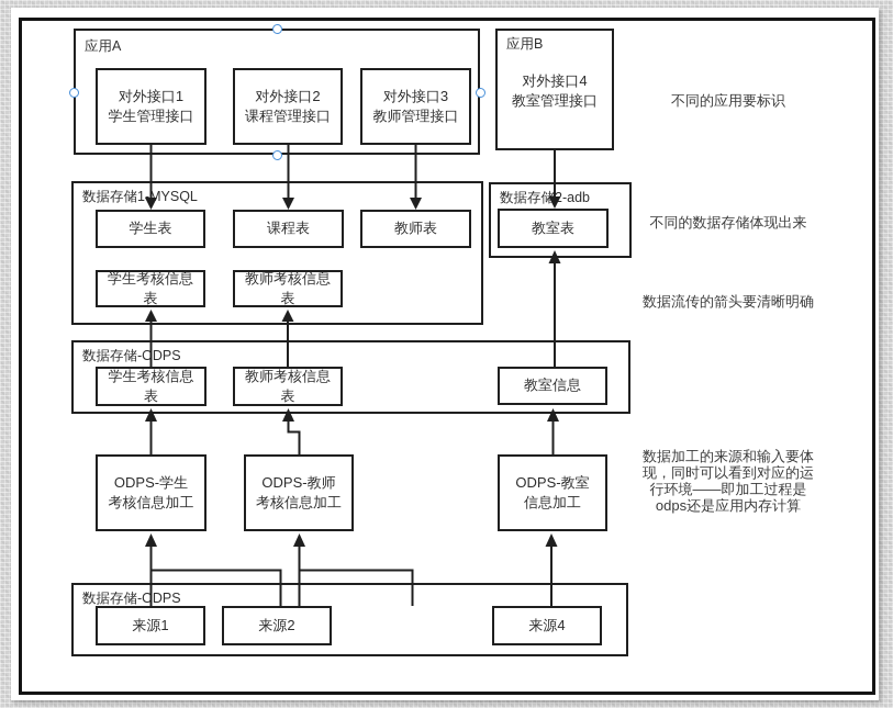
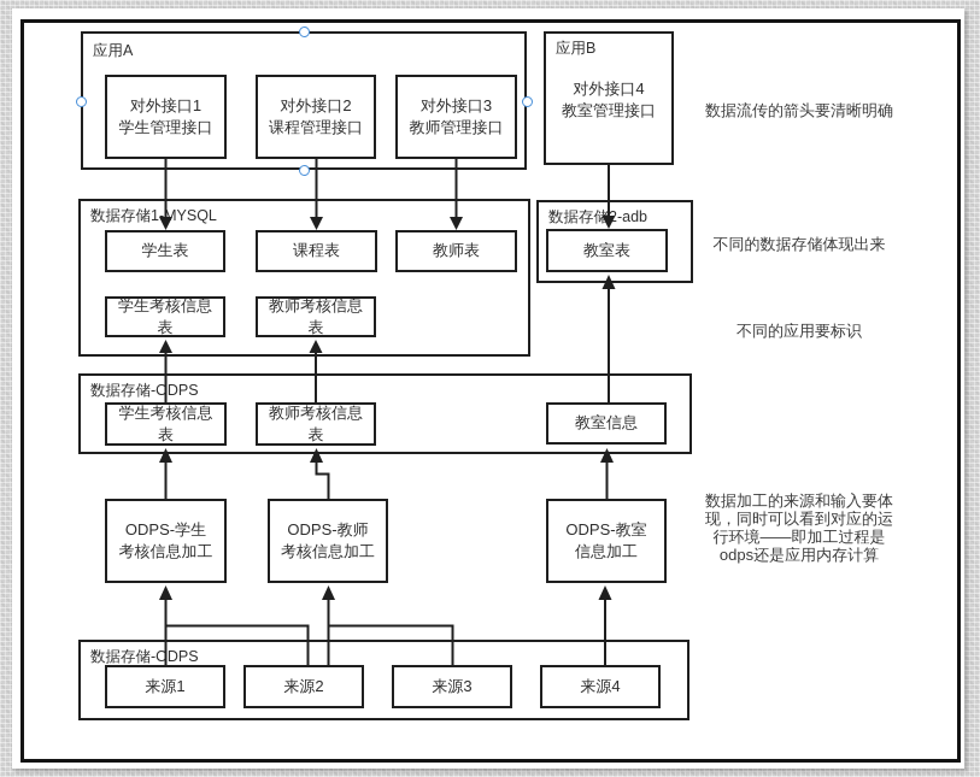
  应用A
  应用B
  对外接口4
  教室管理接口
  对外接口1
  学生管理接口
  对外接口2
  课程管理接口
  对外接口3
  教师管理接口
  数据存储1-MYSQL
  学生表
  课程表
  教师表
  学生考核信息
  表
  教师考核信息
  表
  数据存储-adb
  教室表
  数据存储-ODPS
  学生考核信息
  表
  教师考核信息
  表
  教室信息
  ODPS-学生
  考核信息加工
  ODPS-教师
  考核信息加工
  ODPS-教室
  信息加工
  数据存储-ODPS
  来源1
  来源2
+ 来源3
  来源4
- 不同的应用要标识
+ 数据流传的箭头要清晰明确
  不同的数据存储体现出来
- 数据流传的箭头要清晰明确
+ 不同的应用要标识
  数据加工的来源和输入要体
  现，同时可以看到对应的运
  行环境——即加工过程是
  odps还是应用内存计算
